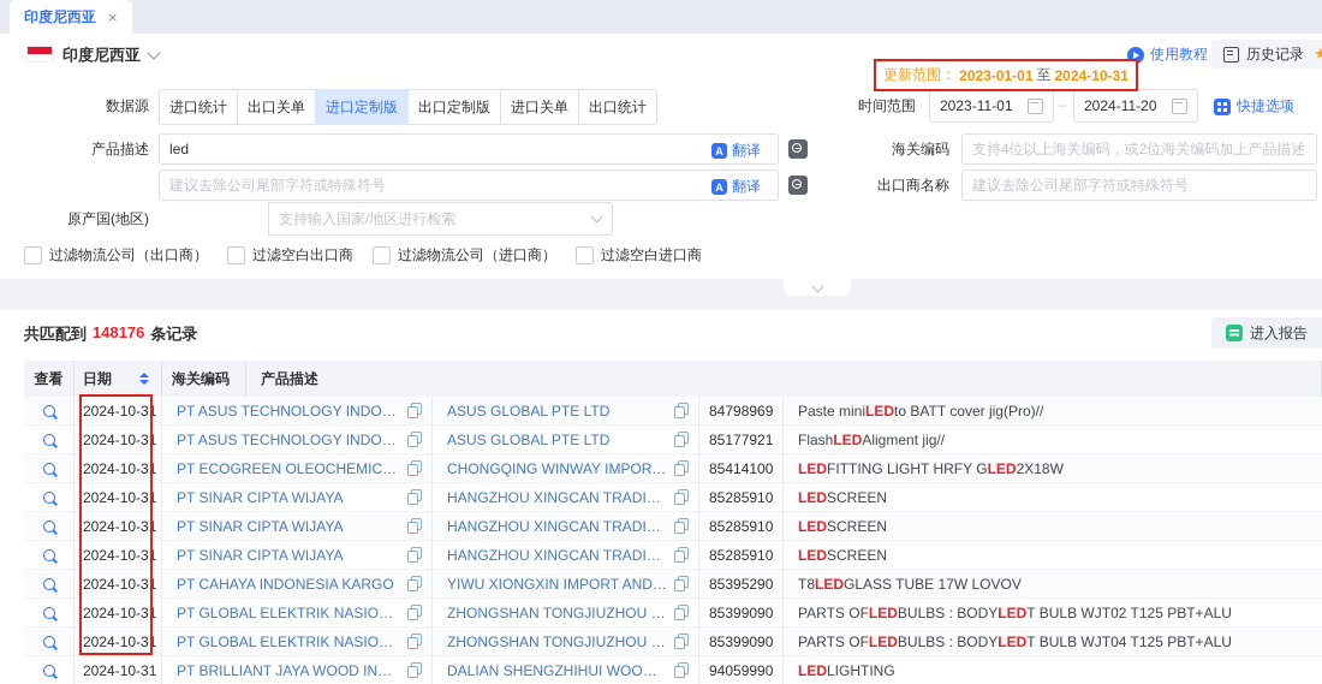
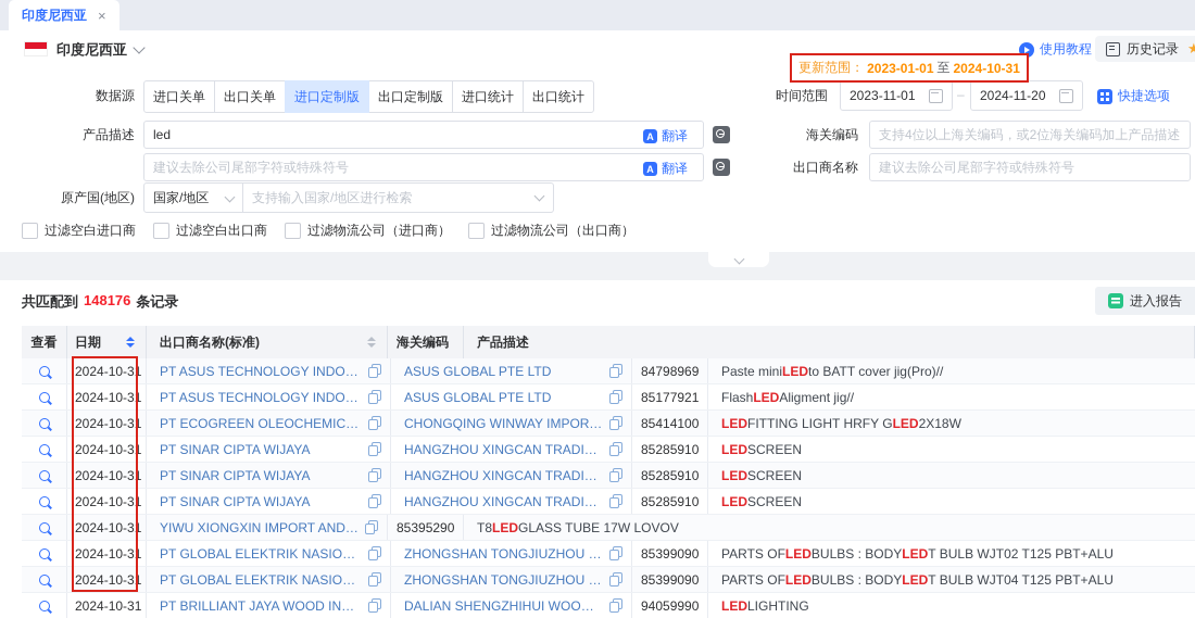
  印度尼西亚
  ×
  印度尼西亚
  使用教程
  历史记录
  ★
  更新范围：
  2023-01-01
  至
  2024-10-31
  数据源
- 进口统计
+ 进口关单
  出口关单
  进口定制版
  出口定制版
- 进口关单
+ 进口统计
  出口统计
  时间范围
  2023-11-01
  –
  2024-11-20
  快捷选项
  产品描述
  led
  A
  翻译
  海关编码
  支持4位以上海关编码，或2位海关编码加上产品描述
  建议去除公司尾部字符或特殊符号
  A
  翻译
  出口商名称
  建议去除公司尾部字符或特殊符号
  原产国(地区)
+ 国家/地区
  支持输入国家/地区进行检索
- 过滤物流公司（出口商）
+ 过滤空白进口商
  过滤空白出口商
  过滤物流公司（进口商）
- 过滤空白进口商
+ 过滤物流公司（出口商）
  共匹配到
  148176
  条记录
  进入报告
  查看
  日期
+ 出口商名称(标准)
  海关编码
  产品描述
  2024-10-31
  PT ASUS TECHNOLOGY INDONE
  ASUS GLOBAL PTE LTD
  84798969
  Paste mini
  LED
  to BATT cover jig(Pro)//
  2024-10-31
  PT ASUS TECHNOLOGY INDONE
  ASUS GLOBAL PTE LTD
  85177921
  Flash
  LED
  Aligment jig//
  2024-10-31
  PT ECOGREEN OLEOCHEMICAL
  CHONGQING WINWAY IMPORT
  85414100
  LED
  FITTING LIGHT HRFY G
  LED
  2X18W
  2024-10-31
  PT SINAR CIPTA WIJAYA
  HANGZHOU XINGCAN TRADING
  85285910
  LED
  SCREEN
  2024-10-31
  PT SINAR CIPTA WIJAYA
  HANGZHOU XINGCAN TRADING
  85285910
  LED
  SCREEN
  2024-10-31
  PT SINAR CIPTA WIJAYA
  HANGZHOU XINGCAN TRADING
  85285910
  LED
  SCREEN
  2024-10-31
- PT CAHAYA INDONESIA KARGO
  YIWU XIONGXIN IMPORT AND E
  85395290
  T8
  LED
  GLASS TUBE 17W LOVOV
  2024-10-31
  PT GLOBAL ELEKTRIK NASIONA
  ZHONGSHAN TONGJIUZHOU IN
  85399090
  PARTS OF
  LED
  BULBS : BODY
  LED
  T BULB WJT02 T125 PBT+ALU
  2024-10-31
  PT GLOBAL ELEKTRIK NASIONA
  ZHONGSHAN TONGJIUZHOU IN
  85399090
  PARTS OF
  LED
  BULBS : BODY
  LED
  T BULB WJT04 T125 PBT+ALU
  2024-10-31
  PT BRILLIANT JAYA WOOD INDU
  DALIAN SHENGZHIHUI WOOD IN
  94059990
  LED
  LIGHTING
